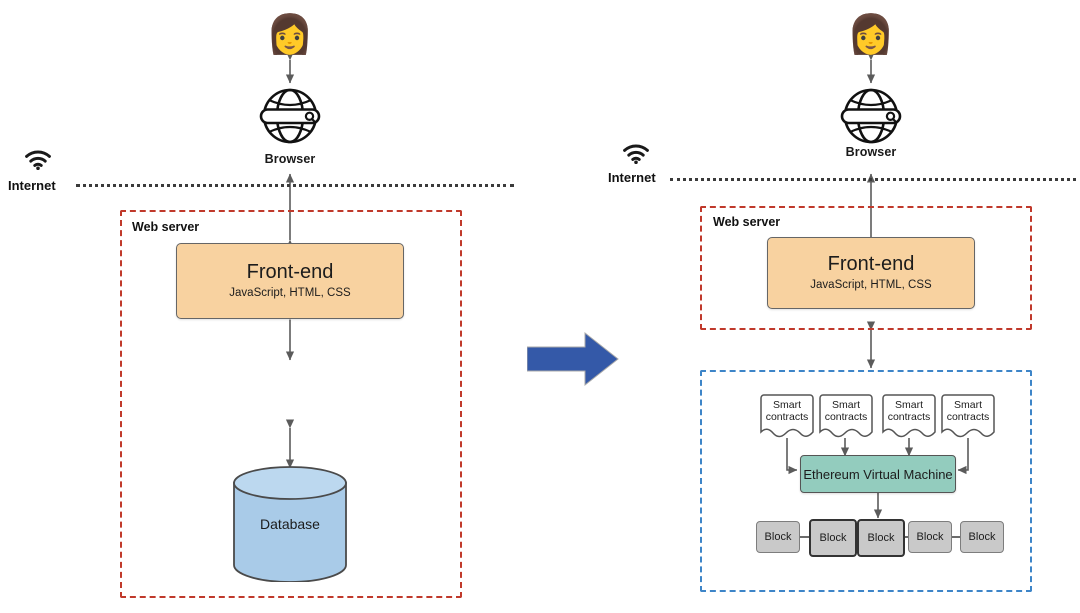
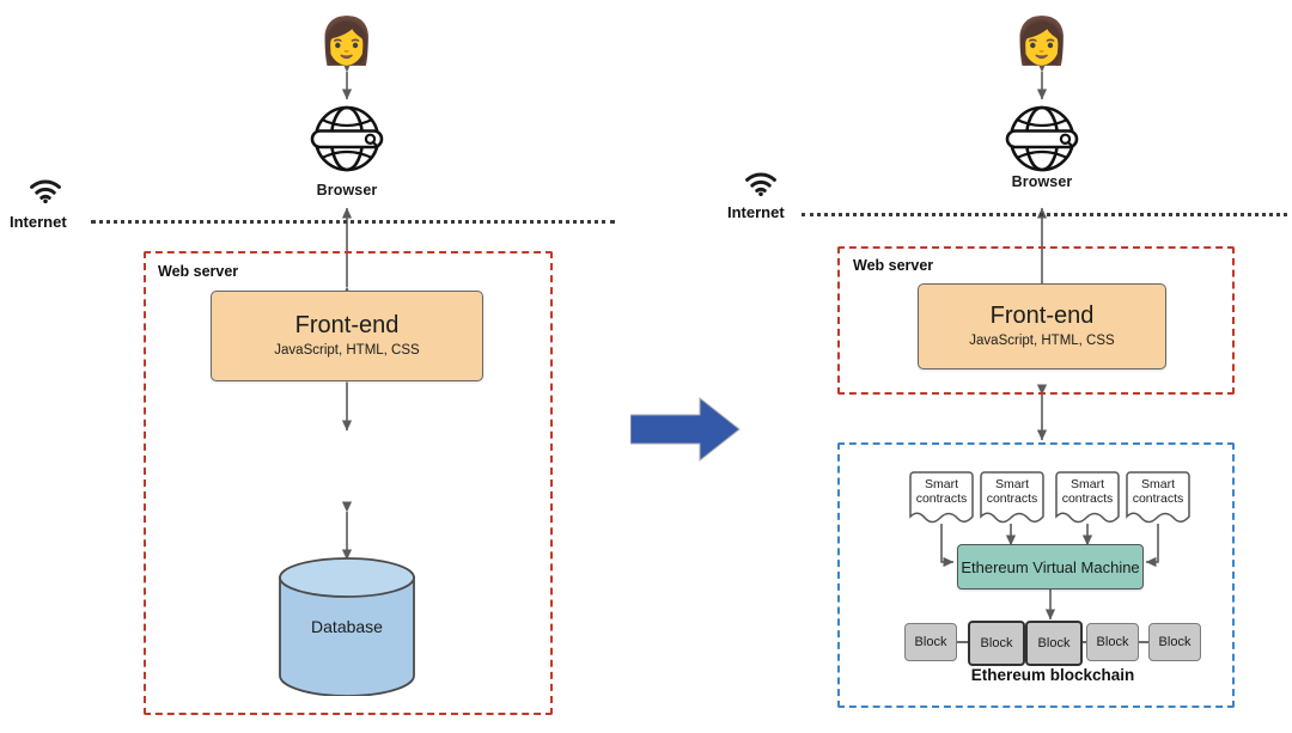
  👩
  Browser
  Internet
  Web server
  Front-end
  JavaScript, HTML, CSS
  Database
  👩
  Browser
  Internet
  Web server
  Front-end
  JavaScript, HTML, CSS
  Smart
  contracts
  Smart
  contracts
  Smart
  contracts
  Smart
  contracts
  Ethereum Virtual Machine
  Block
  Block
  Block
  Block
  Block
+ Ethereum blockchain
